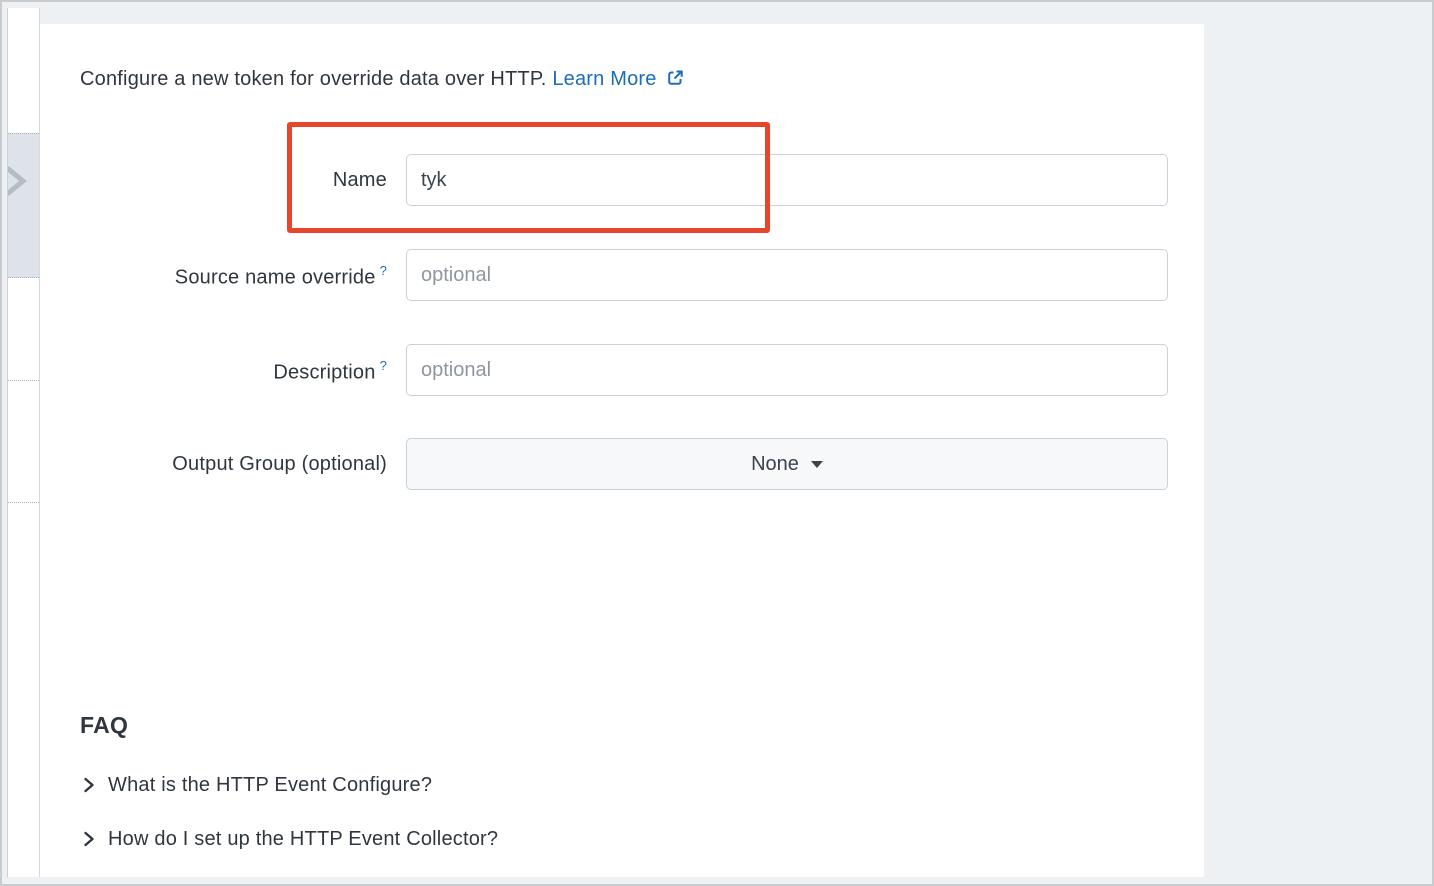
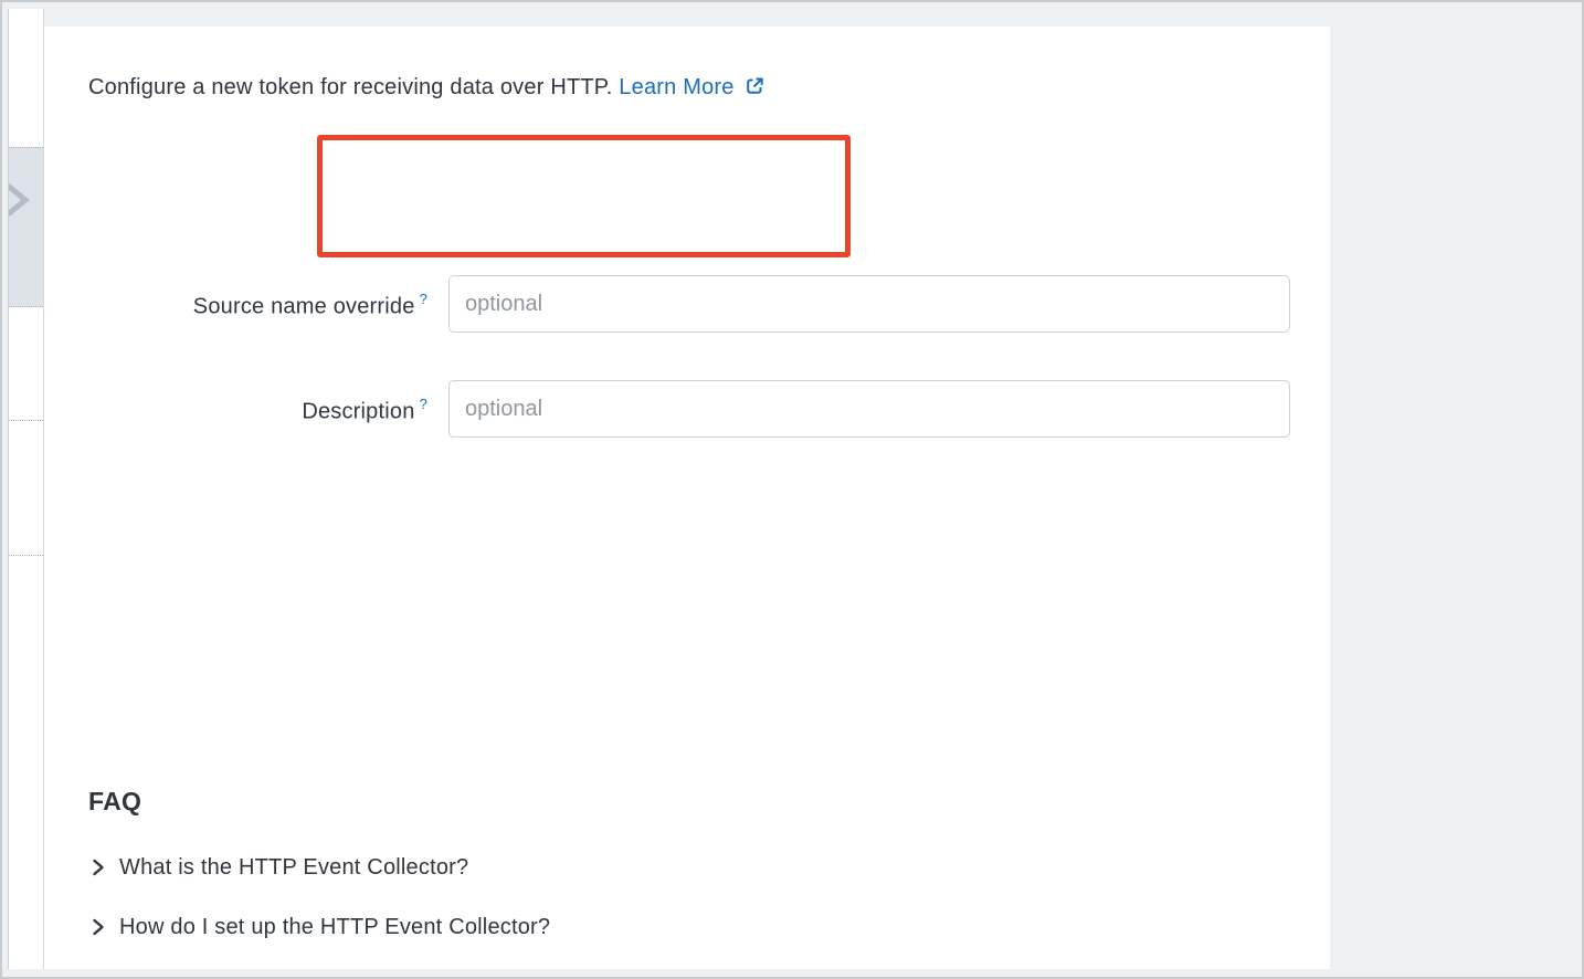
- Configure a new token for override data over HTTP. Learn More
+ Configure a new token for receiving data over HTTP. Learn More
- Name
- tyk
  Source name override ?
  optional
  Description ?
  optional
- Output Group (optional)
- None
  FAQ
- What is the HTTP Event Configure?
+ What is the HTTP Event Collector?
  How do I set up the HTTP Event Collector?
